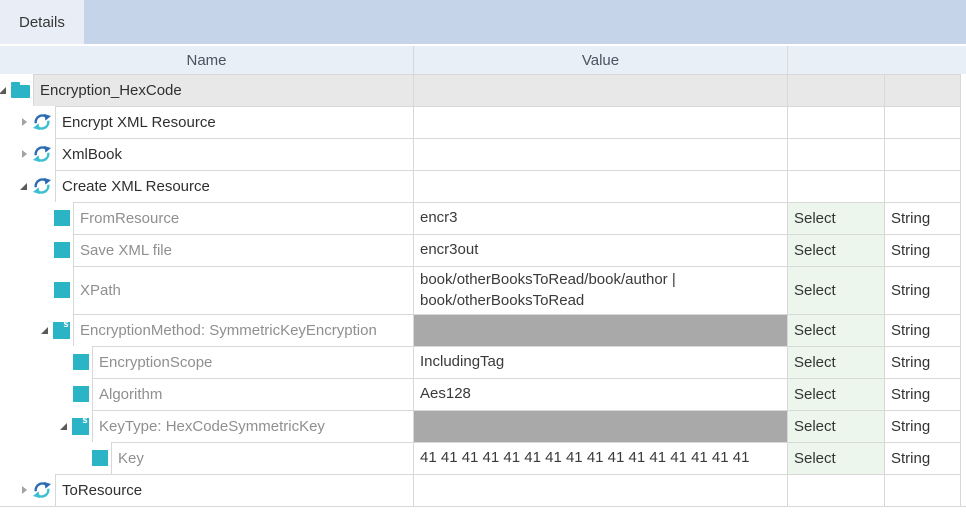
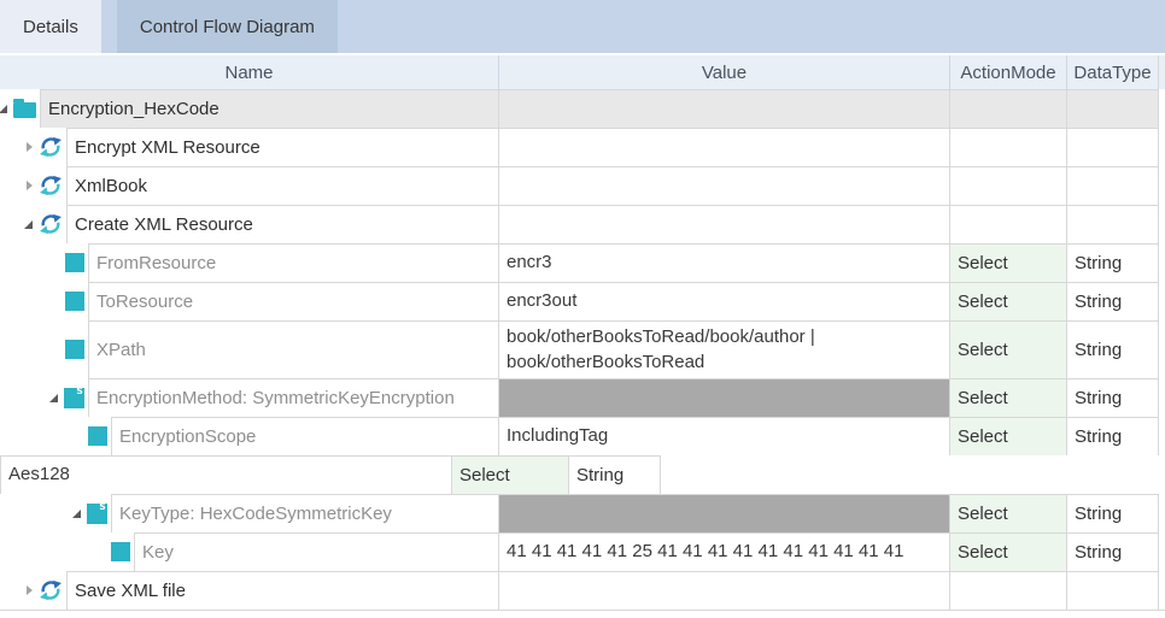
  Details
+ Control Flow Diagram
  Name
  Value
+ ActionMode
+ DataType
  Encryption_HexCode
  Encrypt XML Resource
  XmlBook
  Create XML Resource
  FromResource
  encr3
  Select
  String
- Save XML file
+ ToResource
  encr3out
  Select
  String
  XPath
  book/otherBooksToRead/book/author |
  book/otherBooksToRead
  Select
  String
  EncryptionMethod: SymmetricKeyEncryption
  Select
  String
  EncryptionScope
  IncludingTag
  Select
  String
- Algorithm
  Aes128
  Select
  String
  KeyType: HexCodeSymmetricKey
  Select
  String
  Key
- 41 41 41 41 41 41 41 41 41 41 41 41 41 41 41 41
+ 41 41 41 41 41 25 41 41 41 41 41 41 41 41 41 41
  Select
  String
- ToResource
+ Save XML file
